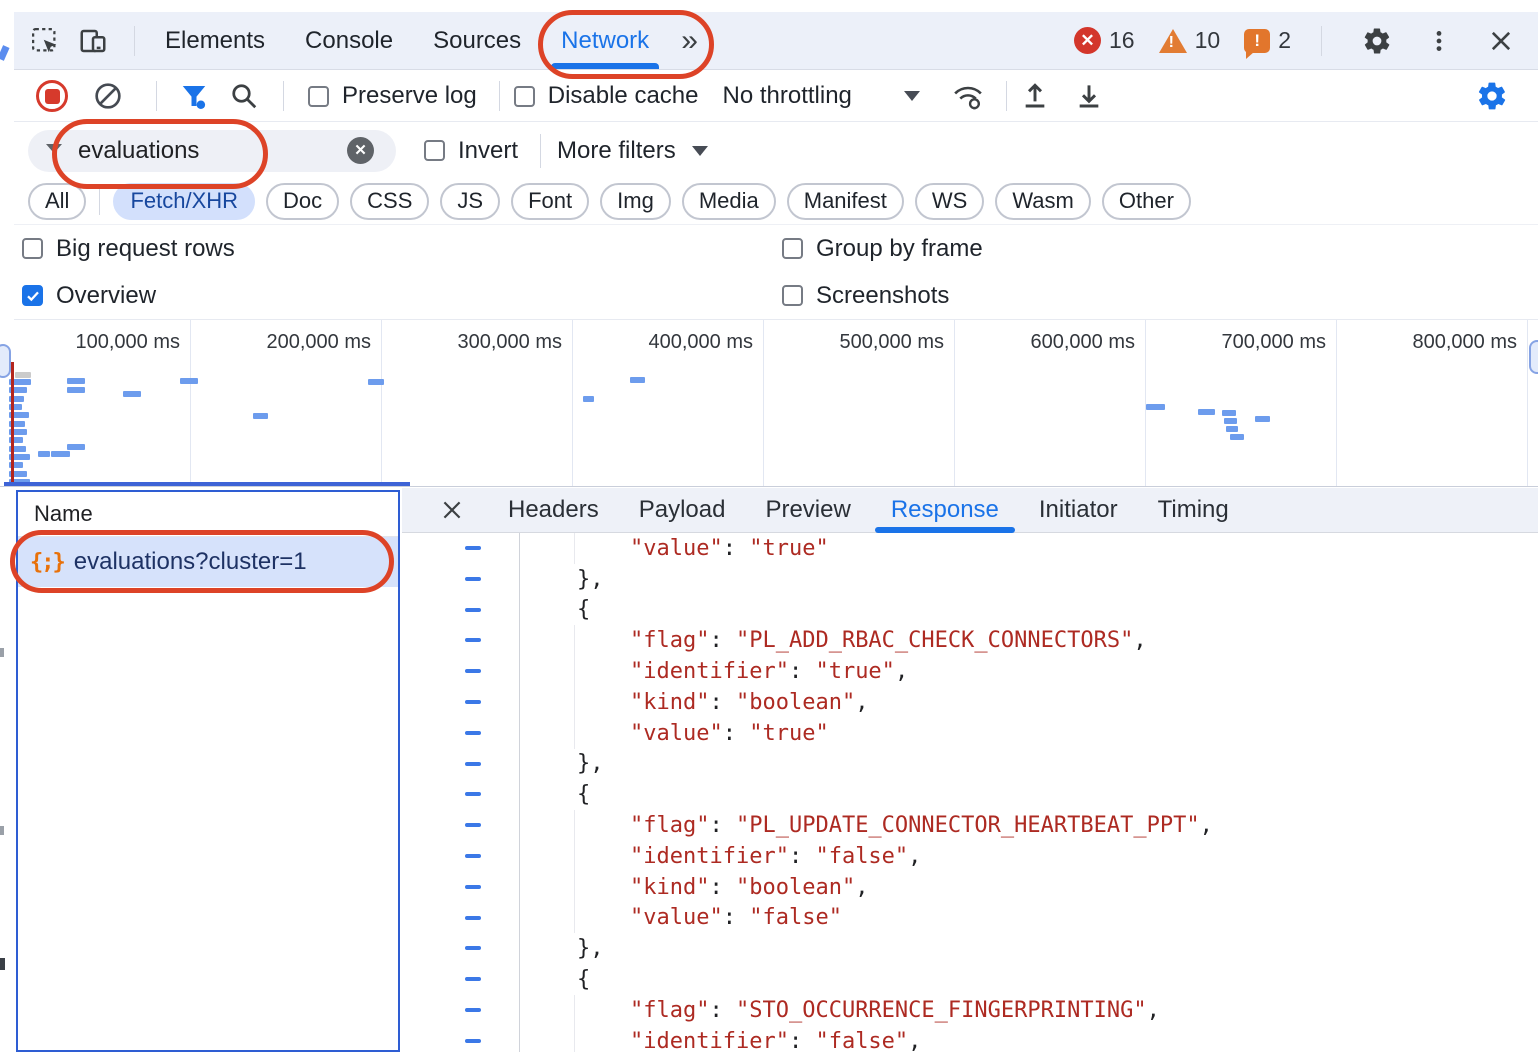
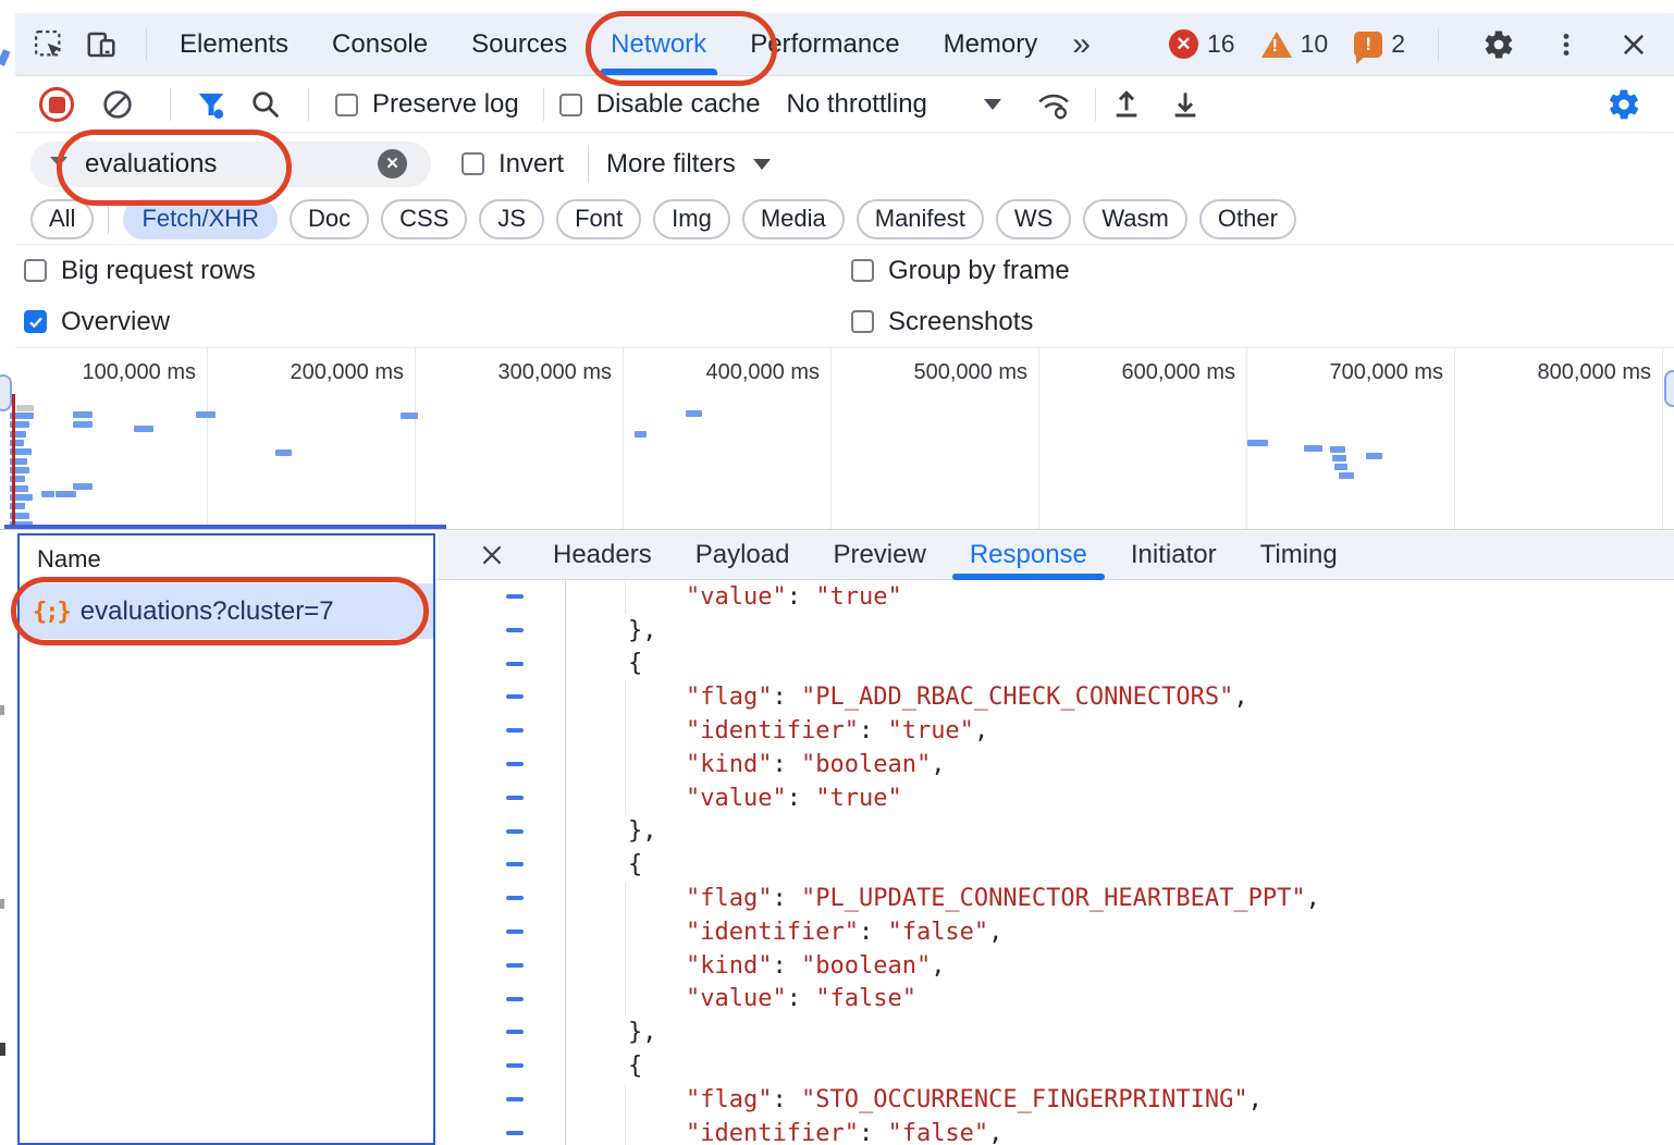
  Elements
  Console
  Sources
  Network
+ Performance
+ Memory
  »
  ✕
  16
  !
  10
  !
  2
  Preserve log
  Disable cache
  No throttling
  evaluations
  ✕
  Invert
  More filters
  All
  Fetch/XHR
  Doc
  CSS
  JS
  Font
  Img
  Media
  Manifest
  WS
  Wasm
  Other
  Big request rows
  Group by frame
  Overview
  Screenshots
  100,000 ms
  200,000 ms
  300,000 ms
  400,000 ms
  500,000 ms
  600,000 ms
  700,000 ms
  800,000 ms
  Name
  {;}
- evaluations?cluster=1
+ evaluations?cluster=7
  Headers
  Payload
  Preview
  Response
  Initiator
  Timing
  "value"
  :
  "true"
  },
  {
  "flag"
  :
  "PL_ADD_RBAC_CHECK_CONNECTORS"
  ,
  "identifier"
  :
  "true"
  ,
  "kind"
  :
  "boolean"
  ,
  "value"
  :
  "true"
  },
  {
  "flag"
  :
  "PL_UPDATE_CONNECTOR_HEARTBEAT_PPT"
  ,
  "identifier"
  :
  "false"
  ,
  "kind"
  :
  "boolean"
  ,
  "value"
  :
  "false"
  },
  {
  "flag"
  :
  "STO_OCCURRENCE_FINGERPRINTING"
  ,
  "identifier"
  :
  "false"
  ,
